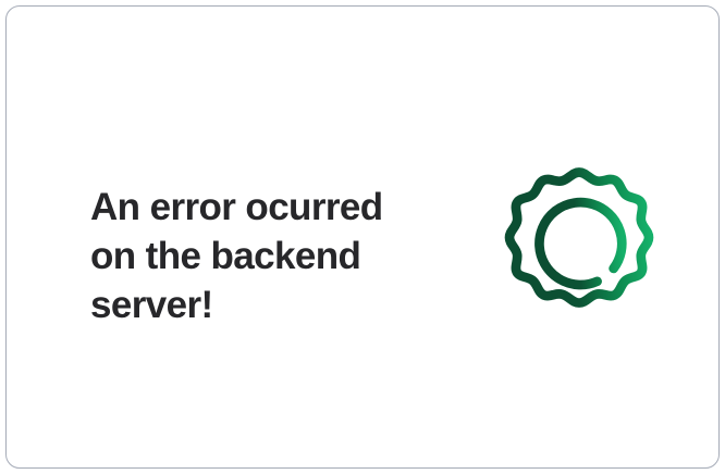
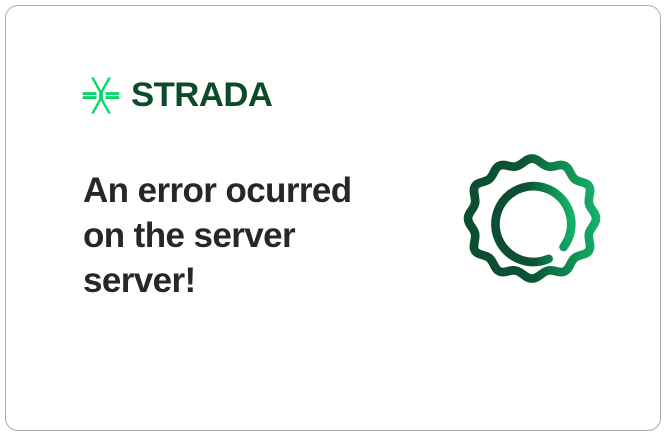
+ STRADA
- An error ocurred on the backend server!
+ An error ocurred on the server server!
